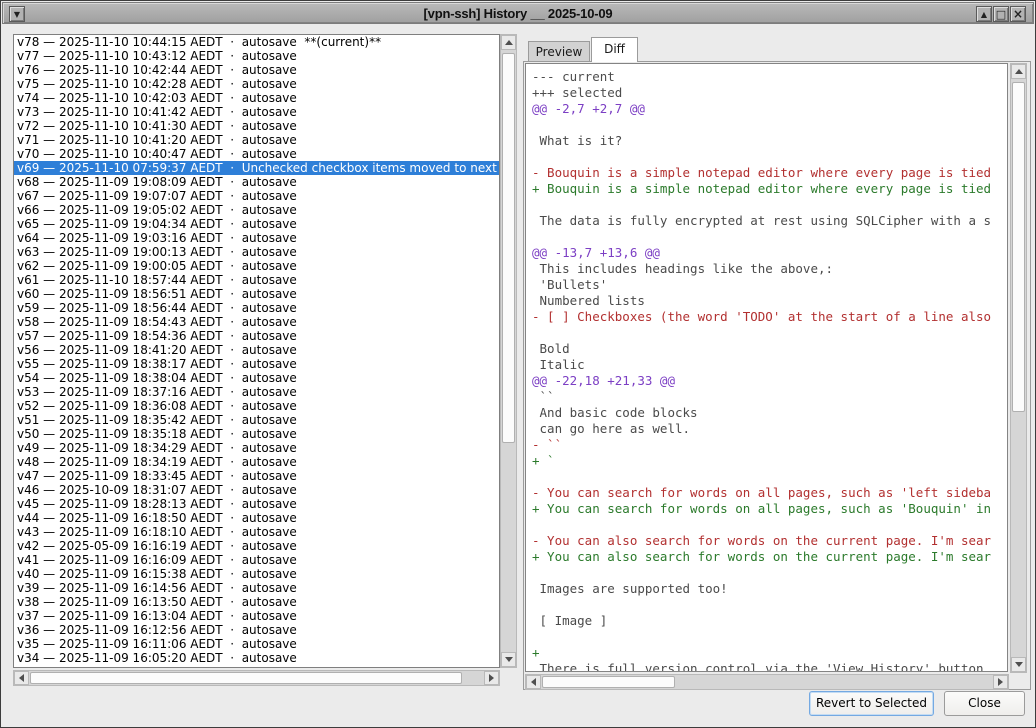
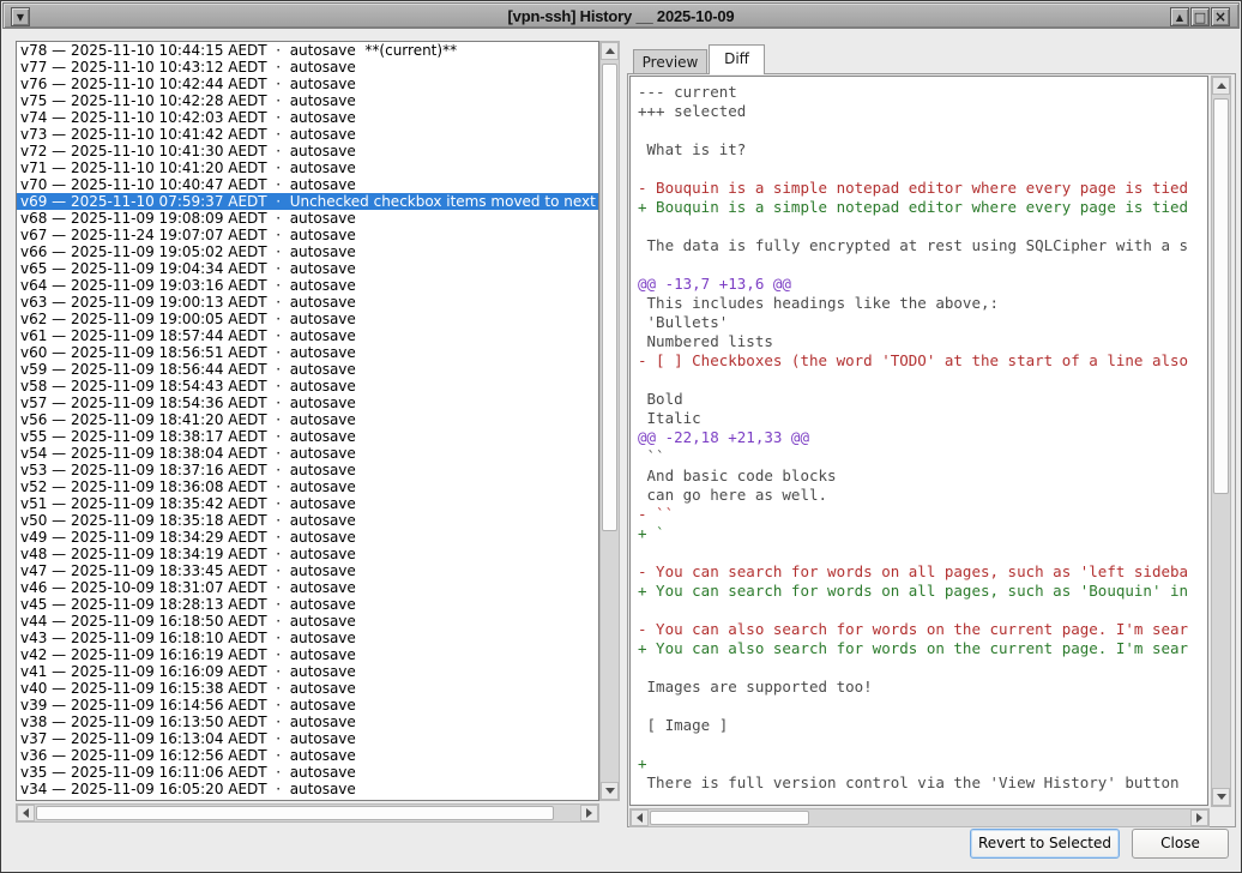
  ▼
  [vpn-ssh] History __ 2025-10-09
  ▲
  □
  ×
  v78 — 2025-11-10 10:44:15 AEDT · autosave **(current)**
  v77 — 2025-11-10 10:43:12 AEDT · autosave
  v76 — 2025-11-10 10:42:44 AEDT · autosave
  v75 — 2025-11-10 10:42:28 AEDT · autosave
  v74 — 2025-11-10 10:42:03 AEDT · autosave
  v73 — 2025-11-10 10:41:42 AEDT · autosave
  v72 — 2025-11-10 10:41:30 AEDT · autosave
  v71 — 2025-11-10 10:41:20 AEDT · autosave
  v70 — 2025-11-10 10:40:47 AEDT · autosave
  v69 — 2025-11-10 07:59:37 AEDT · Unchecked checkbox items moved to next
  v68 — 2025-11-09 19:08:09 AEDT · autosave
- v67 — 2025-11-09 19:07:07 AEDT · autosave
+ v67 — 2025-11-24 19:07:07 AEDT · autosave
  v66 — 2025-11-09 19:05:02 AEDT · autosave
  v65 — 2025-11-09 19:04:34 AEDT · autosave
  v64 — 2025-11-09 19:03:16 AEDT · autosave
  v63 — 2025-11-09 19:00:13 AEDT · autosave
  v62 — 2025-11-09 19:00:05 AEDT · autosave
- v61 — 2025-11-10 18:57:44 AEDT · autosave
+ v61 — 2025-11-09 18:57:44 AEDT · autosave
  v60 — 2025-11-09 18:56:51 AEDT · autosave
  v59 — 2025-11-09 18:56:44 AEDT · autosave
  v58 — 2025-11-09 18:54:43 AEDT · autosave
  v57 — 2025-11-09 18:54:36 AEDT · autosave
  v56 — 2025-11-09 18:41:20 AEDT · autosave
  v55 — 2025-11-09 18:38:17 AEDT · autosave
  v54 — 2025-11-09 18:38:04 AEDT · autosave
  v53 — 2025-11-09 18:37:16 AEDT · autosave
  v52 — 2025-11-09 18:36:08 AEDT · autosave
  v51 — 2025-11-09 18:35:42 AEDT · autosave
  v50 — 2025-11-09 18:35:18 AEDT · autosave
  v49 — 2025-11-09 18:34:29 AEDT · autosave
  v48 — 2025-11-09 18:34:19 AEDT · autosave
  v47 — 2025-11-09 18:33:45 AEDT · autosave
  v46 — 2025-10-09 18:31:07 AEDT · autosave
  v45 — 2025-11-09 18:28:13 AEDT · autosave
  v44 — 2025-11-09 16:18:50 AEDT · autosave
  v43 — 2025-11-09 16:18:10 AEDT · autosave
- v42 — 2025-05-09 16:16:19 AEDT · autosave
+ v42 — 2025-11-09 16:16:19 AEDT · autosave
  v41 — 2025-11-09 16:16:09 AEDT · autosave
  v40 — 2025-11-09 16:15:38 AEDT · autosave
  v39 — 2025-11-09 16:14:56 AEDT · autosave
  v38 — 2025-11-09 16:13:50 AEDT · autosave
  v37 — 2025-11-09 16:13:04 AEDT · autosave
  v36 — 2025-11-09 16:12:56 AEDT · autosave
  v35 — 2025-11-09 16:11:06 AEDT · autosave
  v34 — 2025-11-09 16:05:20 AEDT · autosave
  Preview
  Diff
  --- current
  +++ selected
- @@ -2,7 +2,7 @@
  What is it?
  - Bouquin is a simple notepad editor where every page is tied
  + Bouquin is a simple notepad editor where every page is tied
  The data is fully encrypted at rest using SQLCipher with a s
  @@ -13,7 +13,6 @@
  This includes headings like the above,:
  'Bullets'
  Numbered lists
  - [ ] Checkboxes (the word 'TODO' at the start of a line also
  Bold
  Italic
  @@ -22,18 +21,33 @@
  ``
  And basic code blocks
  can go here as well.
  - ``
  + `
  - You can search for words on all pages, such as 'left sideba
  + You can search for words on all pages, such as 'Bouquin' in
  - You can also search for words on the current page. I'm sear
  + You can also search for words on the current page. I'm sear
  Images are supported too!
  [ Image ]
  +
  There is full version control via the 'View History' button
  Revert to Selected
  Close
